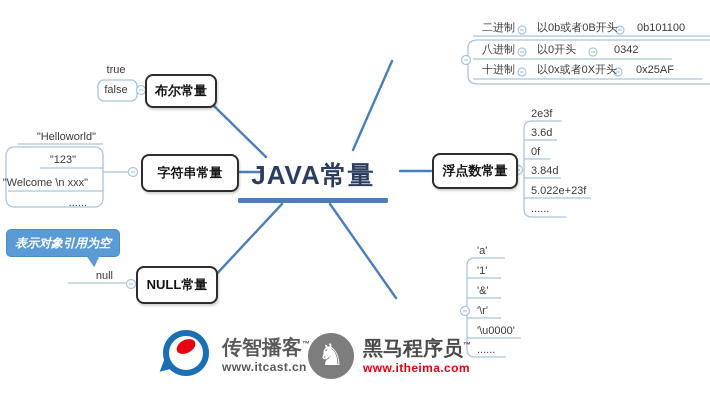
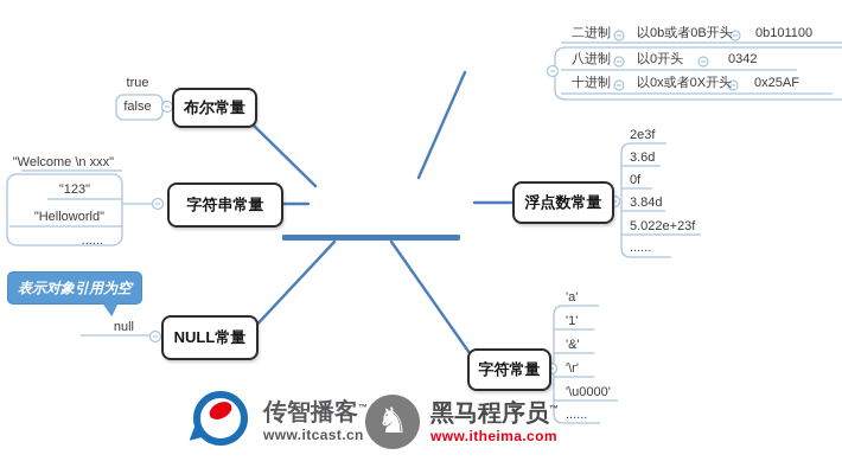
- JAVA常量
  布尔常量
  字符串常量
  NULL常量
  浮点数常量
+ 字符常量
  true
  false
- "Helloworld"
+ "Welcome \n xxx"
  "123"
- "Welcome \n xxx"
+ "Helloworld"
  ......
  表示对象引用为空
  null
  二进制
  以0b或者0B开头
  0b101100
  八进制
  以0开头
  0342
  十进制
  以0x或者0X开头
  0x25AF
  2e3f
  3.6d
  0f
  3.84d
  5.022e+23f
  ......
  'a'
  '1'
  '&'
  '\r'
  '\u0000'
  ......
  传智播客™
  www.itcast.cn
  ♞
  黑马程序员™
  www.itheima.com
